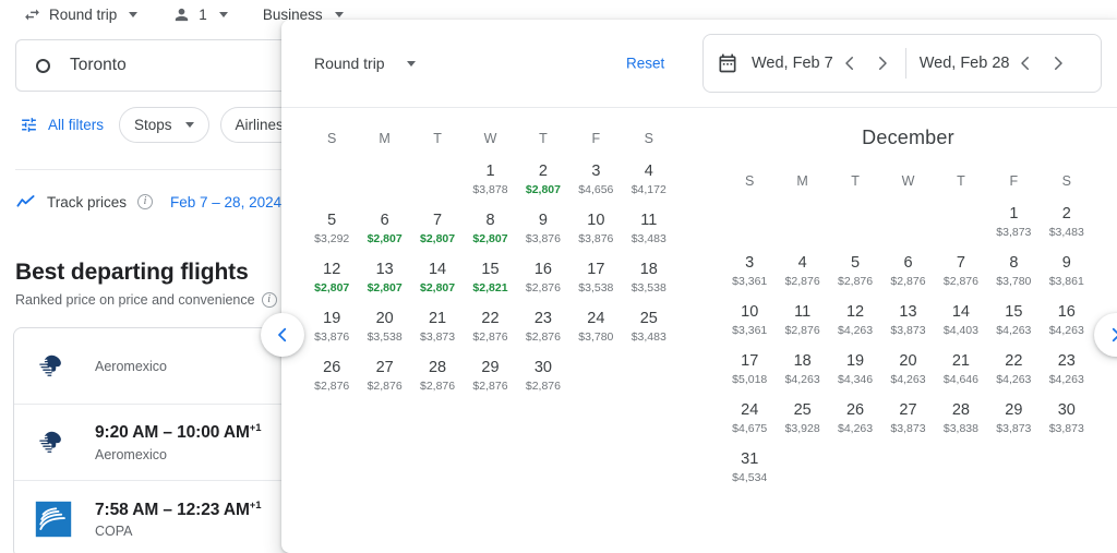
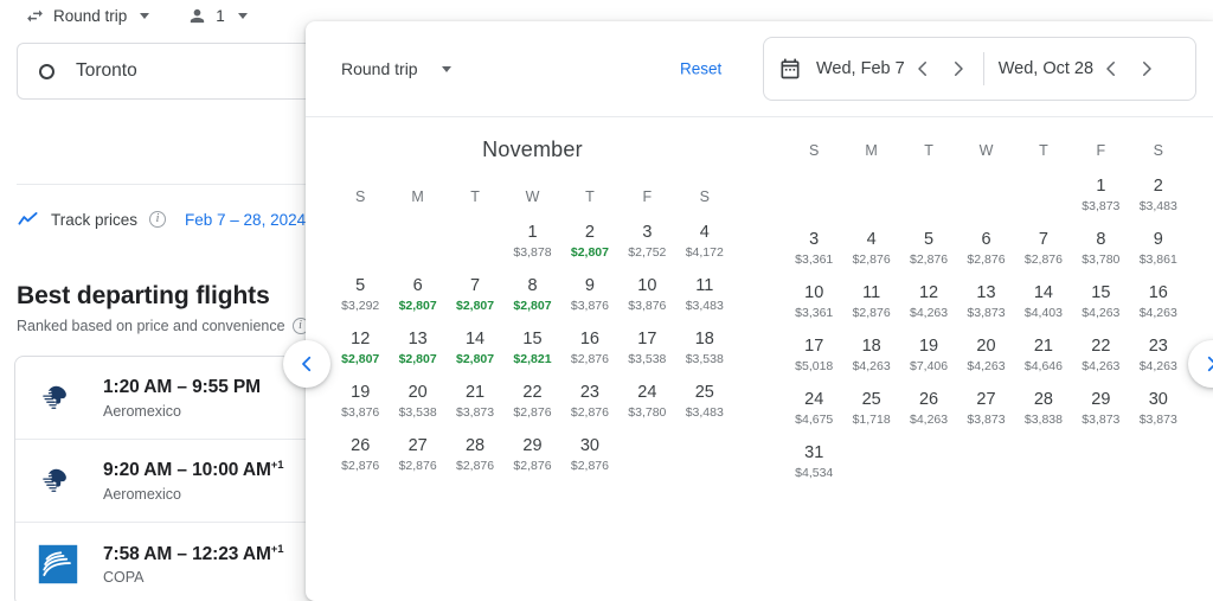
  Round trip
  1
- Business
  Toronto
- All filters
- Stops
- Airlines
  Track prices
  i
  Feb 7 – 28, 2024
  Best departing flights
- Ranked price on price and convenience
+ Ranked based on price and convenience
  i
+ 1:20 AM – 9:55 PM
  Aeromexico
  9:20 AM – 10:00 AM+1
  Aeromexico
  7:58 AM – 12:23 AM+1
  COPA
  Round trip
  Reset
  Wed, Feb 7
- Wed, Feb 28
+ Wed, Oct 28
+ November
  S
  M
  T
  W
  T
  F
  S
  1
  $3,878
  2
  $2,807
  3
- $4,656
+ $2,752
  4
  $4,172
  5
  $3,292
  6
  $2,807
  7
  $2,807
  8
  $2,807
  9
  $3,876
  10
  $3,876
  11
  $3,483
  12
  $2,807
  13
  $2,807
  14
  $2,807
  15
  $2,821
  16
  $2,876
  17
  $3,538
  18
  $3,538
  19
  $3,876
  20
  $3,538
  21
  $3,873
  22
  $2,876
  23
  $2,876
  24
  $3,780
  25
  $3,483
  26
  $2,876
  27
  $2,876
  28
  $2,876
  29
  $2,876
  30
  $2,876
- December
  S
  M
  T
  W
  T
  F
  S
  1
  $3,873
  2
  $3,483
  3
  $3,361
  4
  $2,876
  5
  $2,876
  6
  $2,876
  7
  $2,876
  8
  $3,780
  9
  $3,861
  10
  $3,361
  11
  $2,876
  12
  $4,263
  13
  $3,873
  14
  $4,403
  15
  $4,263
  16
  $4,263
  17
  $5,018
  18
  $4,263
  19
- $4,346
+ $7,406
  20
  $4,263
  21
  $4,646
  22
  $4,263
  23
  $4,263
  24
  $4,675
  25
- $3,928
+ $1,718
  26
  $4,263
  27
  $3,873
  28
  $3,838
  29
  $3,873
  30
  $3,873
  31
  $4,534
